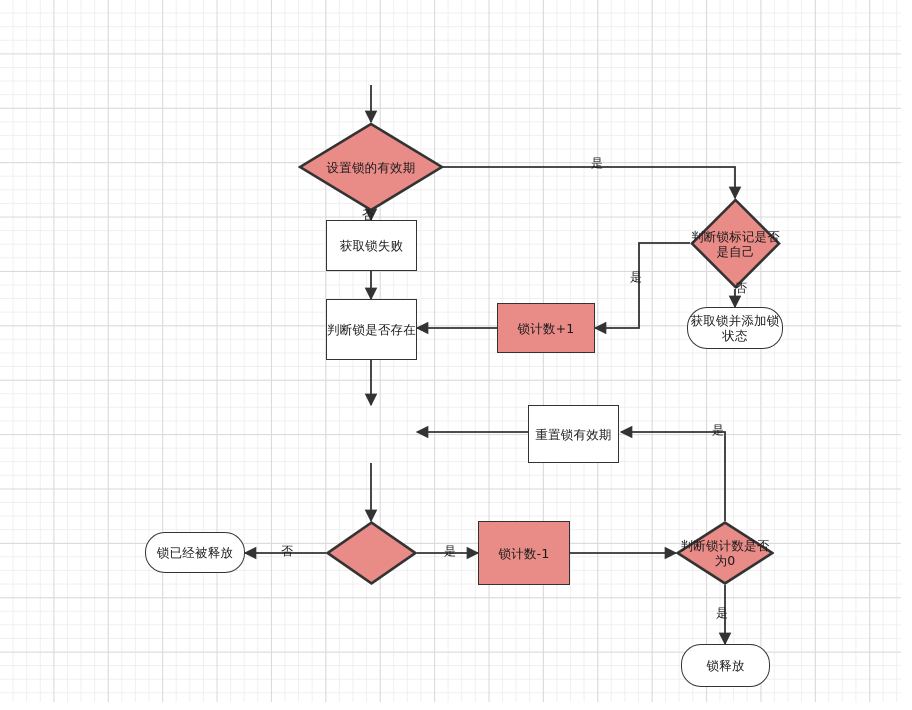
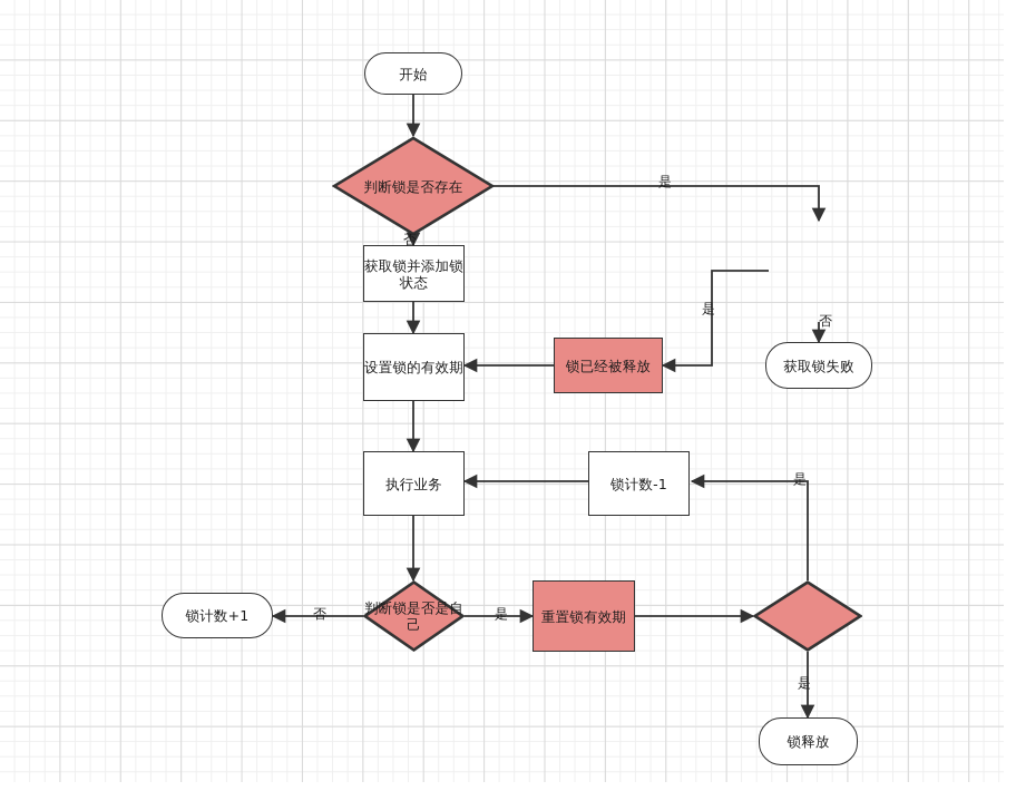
+ 开始
- 设置锁的有效期
+ 判断锁是否存在
- 获取锁失败
+ 获取锁并添加锁状态
- 判断锁是否存在
+ 设置锁的有效期
- 判断锁标记是否是自己
- 获取锁并添加锁状态
+ 获取锁失败
- 锁计数+1
+ 锁已经被释放
+ 执行业务
- 重置锁有效期
+ 锁计数-1
+ 判断锁是否是自己
- 锁已经被释放
+ 锁计数+1
- 锁计数-1
+ 重置锁有效期
- 判断锁计数是否为0
  锁释放
  是
  否
  是
  否
  否
  是
  是
  是
